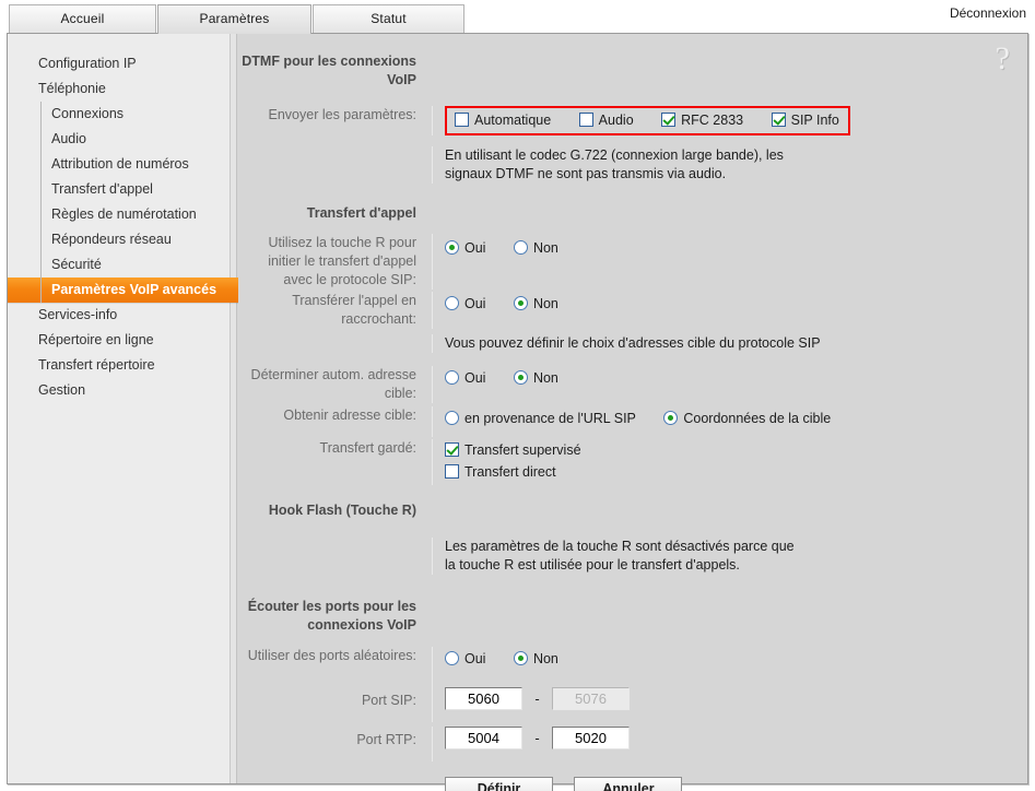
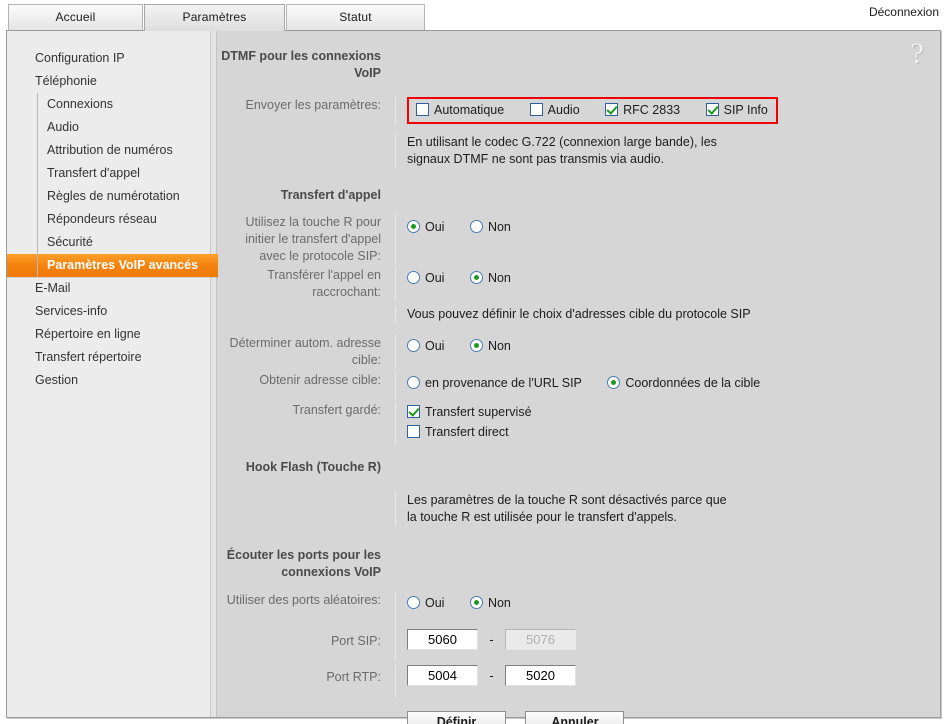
  Accueil
  Paramètres
  Statut
  Déconnexion
  Configuration IP
  Téléphonie
  Connexions
  Audio
  Attribution de numéros
  Transfert d'appel
  Règles de numérotation
  Répondeurs réseau
  Sécurité
  Paramètres VoIP avancés
+ E-Mail
  Services-info
  Répertoire en ligne
  Transfert répertoire
  Gestion
  ?
  DTMF pour les connexions VoIP
  Envoyer les paramètres:
  Automatique Audio RFC 2833 SIP Info
  En utilisant le codec G.722 (connexion large bande), les signaux DTMF ne sont pas transmis via audio.
  Transfert d'appel
  Utilisez la touche R pour initier le transfert d'appel avec le protocole SIP:
  Oui Non
  Transférer l'appel en raccrochant:
  Oui Non
  Vous pouvez définir le choix d'adresses cible du protocole SIP
  Déterminer autom. adresse cible:
  Oui Non
  Obtenir adresse cible:
  en provenance de l'URL SIP Coordonnées de la cible
  Transfert gardé:
  Transfert supervisé
  Transfert direct
  Hook Flash (Touche R)
  Les paramètres de la touche R sont désactivés parce que la touche R est utilisée pour le transfert d'appels.
  Écouter les ports pour les connexions VoIP
  Utiliser des ports aléatoires:
  Oui Non
  Port SIP:
  5060 - 5076
  Port RTP:
  5004 - 5020
  Définir Annuler
